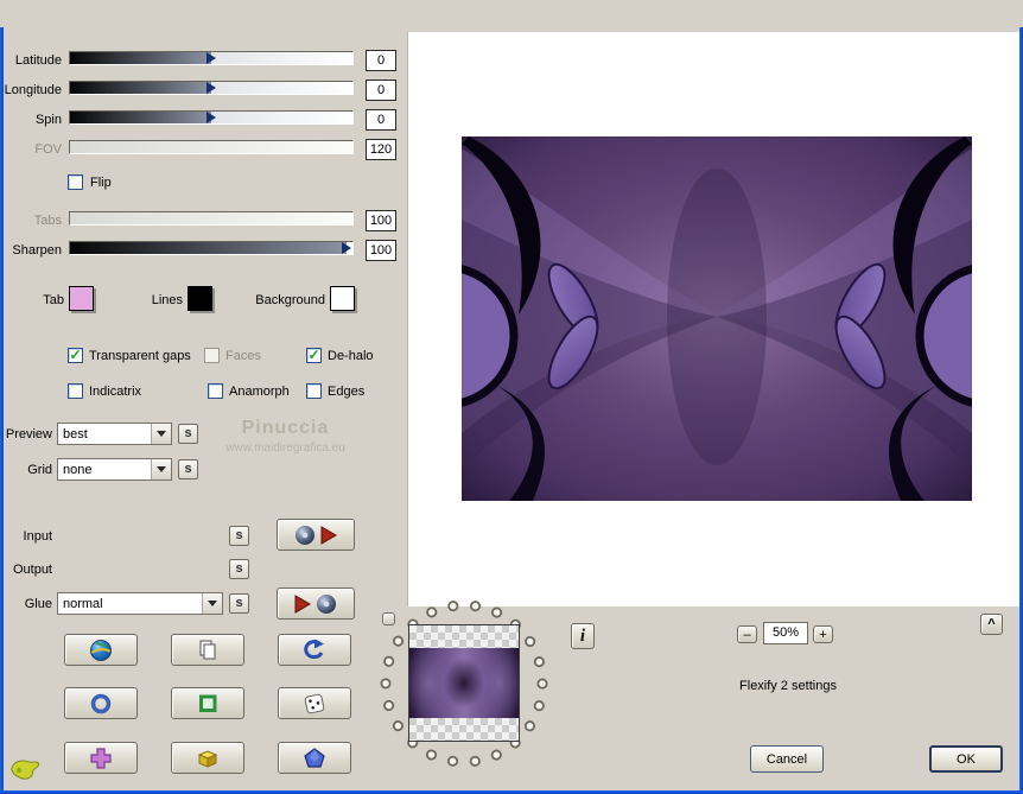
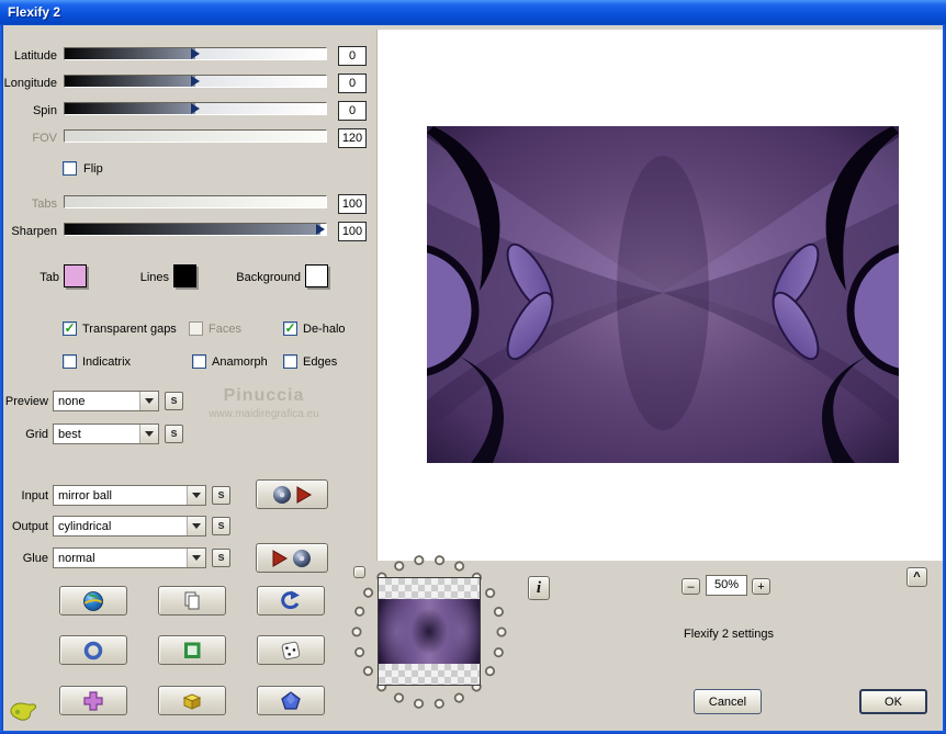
+ Flexify 2
  Latitude
  0
  Longitude
  0
  Spin
  0
  FOV
  120
  Flip
  Tabs
  100
  Sharpen
  100
  Tab
  Lines
  Background
  ✓
  Transparent gaps
  Faces
  ✓
  De-halo
  Indicatrix
  Anamorph
  Edges
  Preview
- best
+ none
  s
  Grid
- none
+ best
  s
  Pinuccia
  www.maidiregrafica.eu
  Input
+ mirror ball
  s
  Output
+ cylindrical
  s
  Glue
  normal
  s
  i
  –
  50%
  +
  ^
  Flexify 2 settings
  Cancel
  OK
